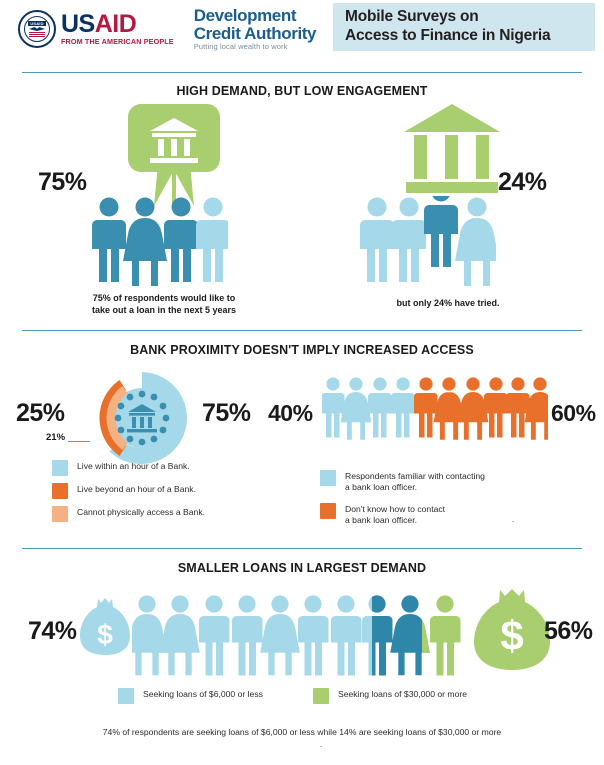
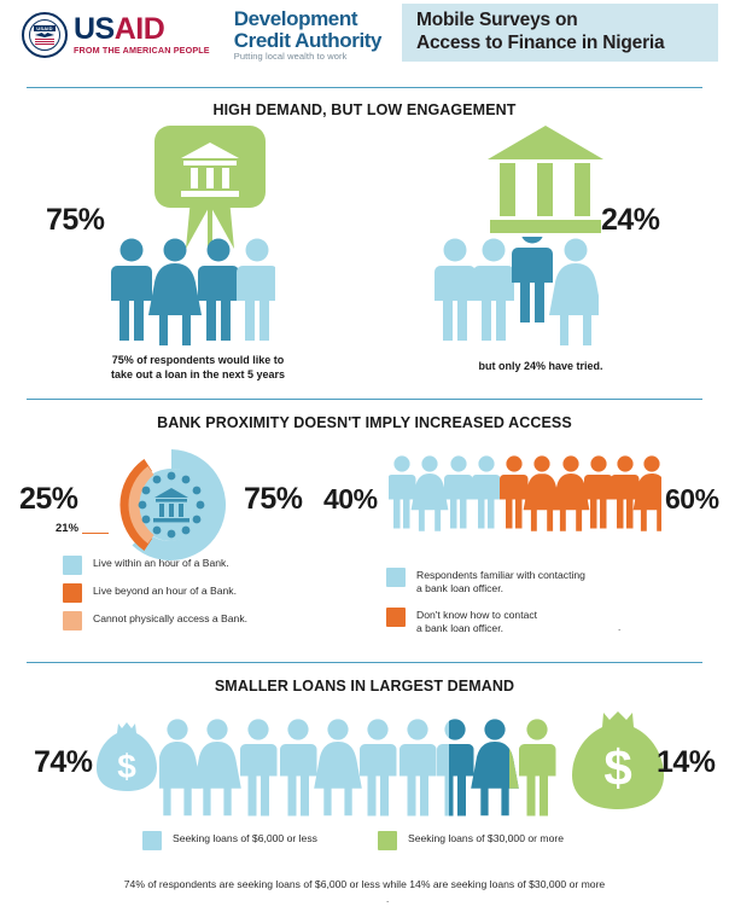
  USAID
  FROM THE AMERICAN PEOPLE
  Development
  Credit Authority
  Putting local wealth to work
  Mobile Surveys on
  Access to Finance in Nigeria
  HIGH DEMAND, BUT LOW ENGAGEMENT
  75%
  75% of respondents would like to
  take out a loan in the next 5 years
  24%
  but only 24% have tried.
  BANK PROXIMITY DOESN'T IMPLY INCREASED ACCESS
  25%
  75%
  21%
  Live within an hour of a Bank.
  Live beyond an hour of a Bank.
  Cannot physically access a Bank.
  40%
  60%
  Respondents familiar with contacting
  a bank loan officer.
  Don't know how to contact
  a bank loan officer.
  .
  SMALLER LOANS IN LARGEST DEMAND
  74%
  $
  $
- 56%
+ 14%
  Seeking loans of $6,000 or less
  Seeking loans of $30,000 or more
  74% of respondents are seeking loans of $6,000 or less while 14% are seeking loans of $30,000 or more
  .
